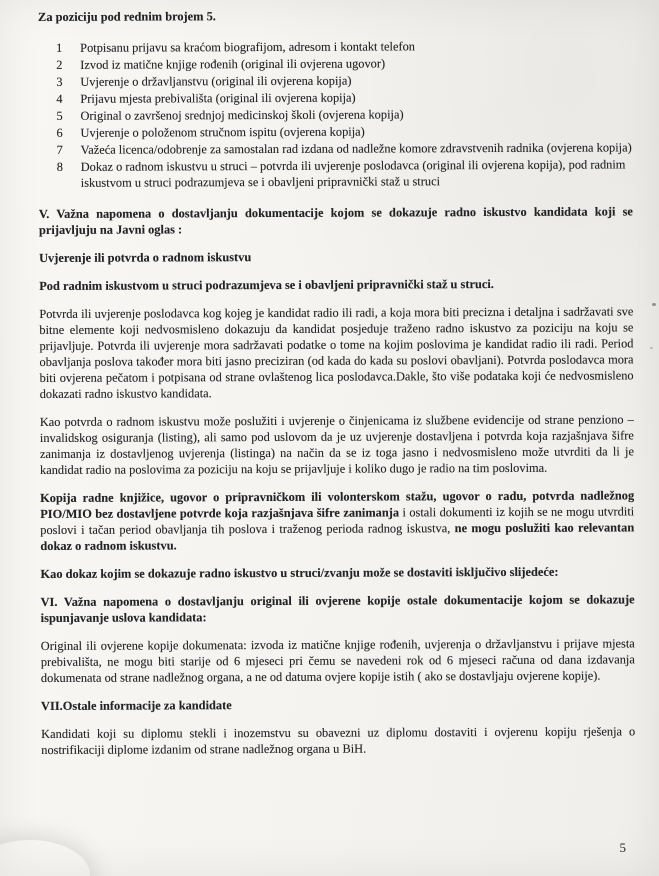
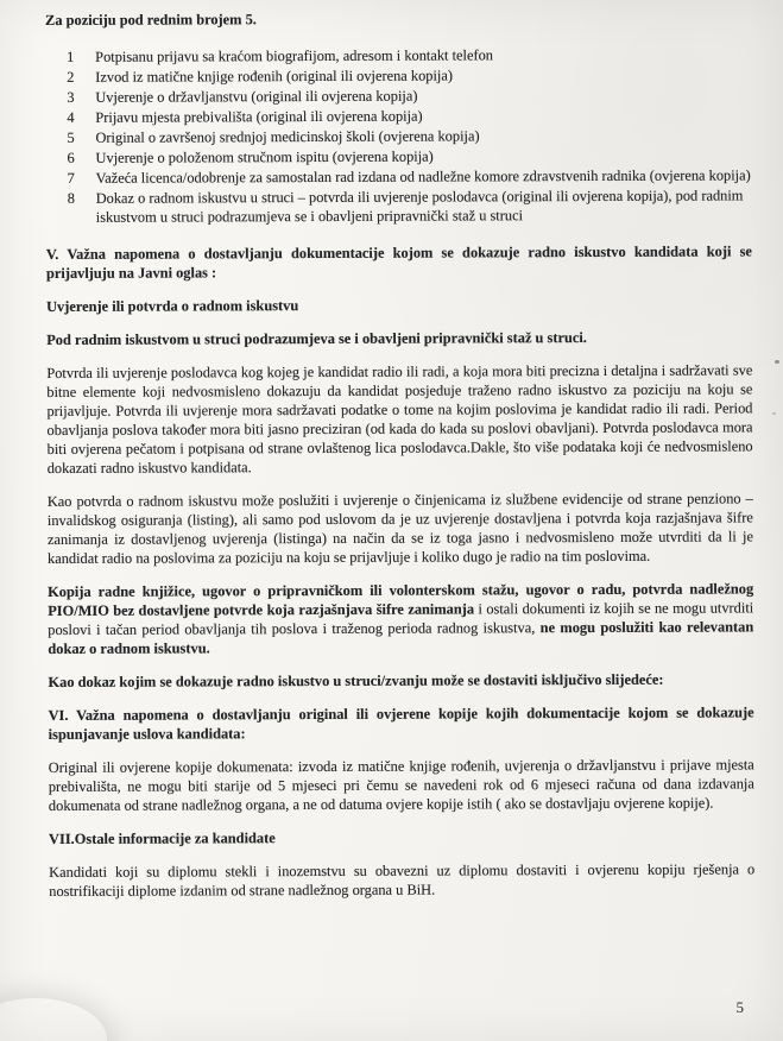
  Za poziciju pod rednim brojem 5.
  1
  Potpisanu prijavu sa kraćom biografijom, adresom i kontakt telefon
  2
- Izvod iz matične knjige rođenih (original ili ovjerena ugovor)
+ Izvod iz matične knjige rođenih (original ili ovjerena kopija)
  3
  Uvjerenje o državljanstvu (original ili ovjerena kopija)
  4
  Prijavu mjesta prebivališta (original ili ovjerena kopija)
  5
  Original o završenoj srednjoj medicinskoj školi (ovjerena kopija)
  6
  Uvjerenje o položenom stručnom ispitu (ovjerena kopija)
  7
  Važeća licenca/odobrenje za samostalan rad izdana od nadležne komore zdravstvenih radnika (ovjerena kopija)
  8
  Dokaz o radnom iskustvu u struci – potvrda ili uvjerenje poslodavca (original ili ovjerena kopija), pod radnim iskustvom u struci podrazumjeva se i obavljeni pripravnički staž u struci
  V. Važna napomena o dostavljanju dokumentacije kojom se dokazuje radno iskustvo kandidata koji se prijavljuju na Javni oglas :
  Uvjerenje ili potvrda o radnom iskustvu
  Pod radnim iskustvom u struci podrazumjeva se i obavljeni pripravnički staž u struci.
  Potvrda ili uvjerenje poslodavca kog kojeg je kandidat radio ili radi, a koja mora biti precizna i detaljna i sadržavati sve bitne elemente koji nedvosmisleno dokazuju da kandidat posjeduje traženo radno iskustvo za poziciju na koju se prijavljuje. Potvrda ili uvjerenje mora sadržavati podatke o tome na kojim poslovima je kandidat radio ili radi. Period obavljanja poslova također mora biti jasno preciziran (od kada do kada su poslovi obavljani). Potvrda poslodavca mora biti ovjerena pečatom i potpisana od strane ovlaštenog lica poslodavca.Dakle, što više podataka koji će nedvosmisleno dokazati radno iskustvo kandidata.
  Kao potvrda o radnom iskustvu može poslužiti i uvjerenje o činjenicama iz službene evidencije od strane penziono – invalidskog osiguranja (listing), ali samo pod uslovom da je uz uvjerenje dostavljena i potvrda koja razjašnjava šifre zanimanja iz dostavljenog uvjerenja (listinga) na način da se iz toga jasno i nedvosmisleno može utvrditi da li je kandidat radio na poslovima za poziciju na koju se prijavljuje i koliko dugo je radio na tim poslovima.
  Kopija radne knjižice, ugovor o pripravničkom ili volonterskom stažu, ugovor o radu, potvrda nadležnog PIO/MIO bez dostavljene potvrde koja razjašnjava šifre zanimanja i ostali dokumenti iz kojih se ne mogu utvrditi poslovi i tačan period obavljanja tih poslova i traženog perioda radnog iskustva, ne mogu poslužiti kao relevantan dokaz o radnom iskustvu.
  Kao dokaz kojim se dokazuje radno iskustvo u struci/zvanju može se dostaviti isključivo slijedeće:
- VI. Važna napomena o dostavljanju original ili ovjerene kopije ostale dokumentacije kojom se dokazuje ispunjavanje uslova kandidata:
+ VI. Važna napomena o dostavljanju original ili ovjerene kopije kojih dokumentacije kojom se dokazuje ispunjavanje uslova kandidata:
- Original ili ovjerene kopije dokumenata: izvoda iz matične knjige rođenih, uvjerenja o državljanstvu i prijave mjesta prebivališta, ne mogu biti starije od 6 mjeseci pri čemu se navedeni rok od 6 mjeseci računa od dana izdavanja dokumenata od strane nadležnog organa, a ne od datuma ovjere kopije istih ( ako se dostavljaju ovjerene kopije).
+ Original ili ovjerene kopije dokumenata: izvoda iz matične knjige rođenih, uvjerenja o državljanstvu i prijave mjesta prebivališta, ne mogu biti starije od 5 mjeseci pri čemu se navedeni rok od 6 mjeseci računa od dana izdavanja dokumenata od strane nadležnog organa, a ne od datuma ovjere kopije istih ( ako se dostavljaju ovjerene kopije).
  VII.Ostale informacije za kandidate
  Kandidati koji su diplomu stekli i inozemstvu su obavezni uz diplomu dostaviti i ovjerenu kopiju rješenja o nostrifikaciji diplome izdanim od strane nadležnog organa u BiH.
  5
